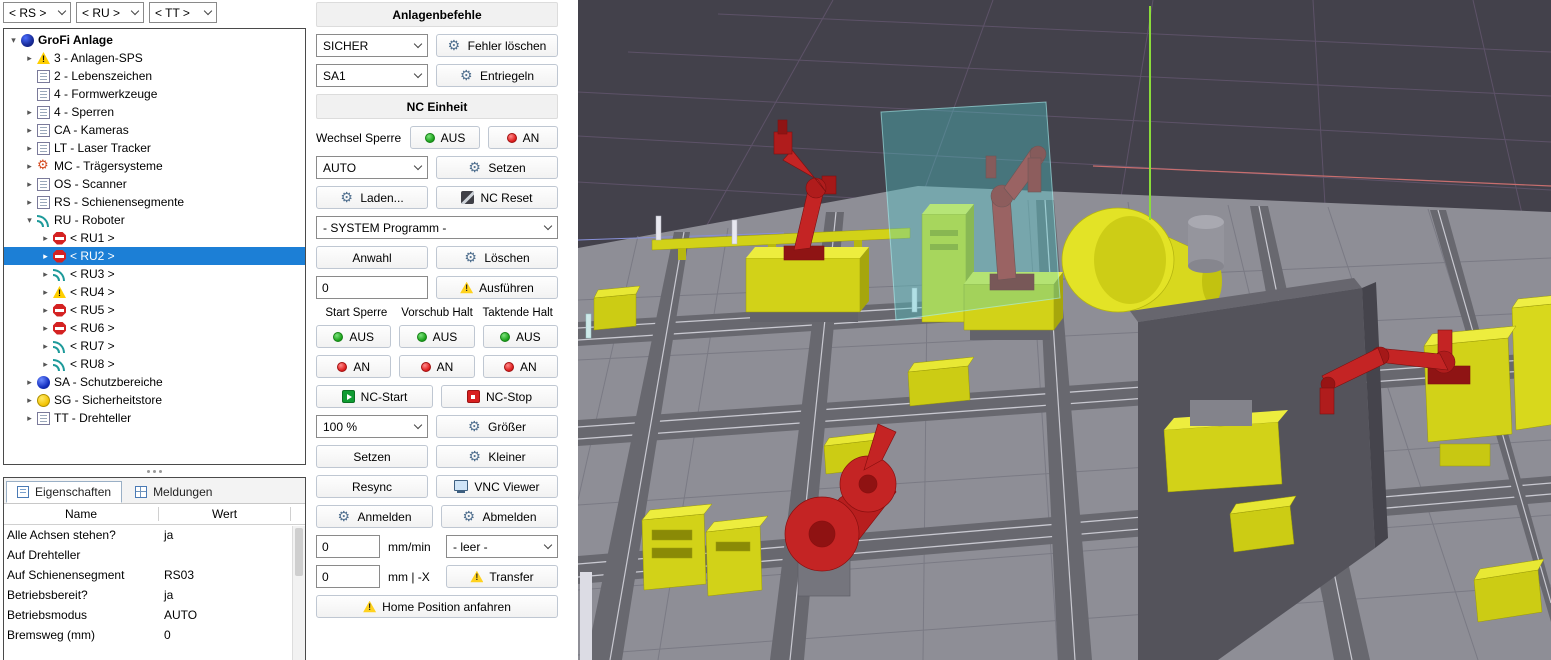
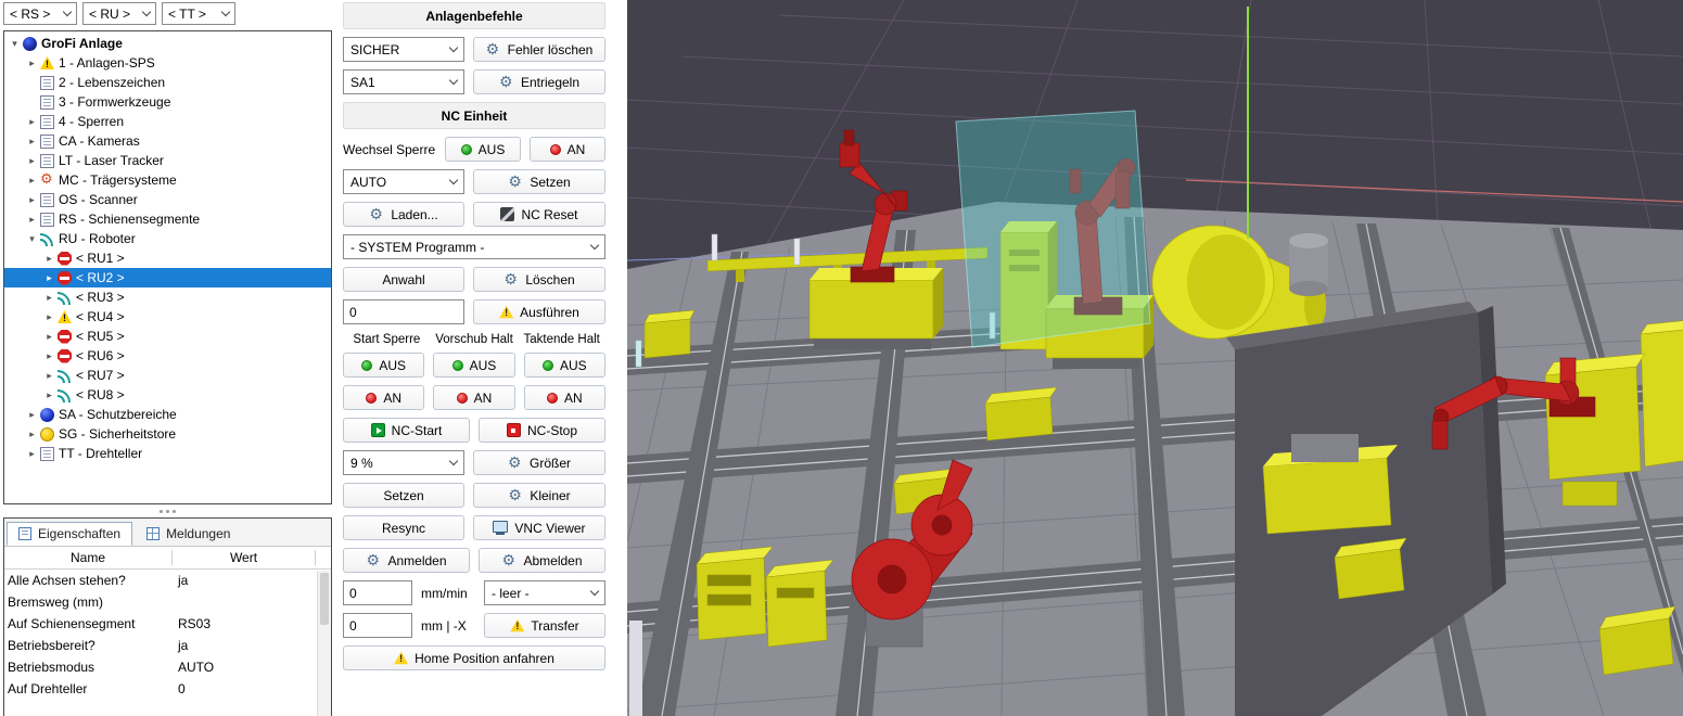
  < RS >
  < RU >
  < TT >
  ▾
  GroFi Anlage
  ▸
- 3 - Anlagen-SPS
+ 1 - Anlagen-SPS
  2 - Lebenszeichen
- 4 - Formwerkzeuge
+ 3 - Formwerkzeuge
  ▸
  4 - Sperren
  ▸
  CA - Kameras
  ▸
  LT - Laser Tracker
  ▸
  MC - Trägersysteme
  ▸
  OS - Scanner
  ▸
  RS - Schienensegmente
  ▾
  RU - Roboter
  ▸
  < RU1 >
  ▸
  < RU2 >
  ▸
  < RU3 >
  ▸
  < RU4 >
  ▸
  < RU5 >
  ▸
  < RU6 >
  ▸
  < RU7 >
  ▸
  < RU8 >
  ▸
  SA - Schutzbereiche
  ▸
  SG - Sicherheitstore
  ▸
  TT - Drehteller
  Eigenschaften
  Meldungen
  Name
  Wert
  Alle Achsen stehen?
  ja
- Auf Drehteller
+ Bremsweg (mm)
  Auf Schienensegment
  RS03
  Betriebsbereit?
  ja
  Betriebsmodus
  AUTO
- Bremsweg (mm)
+ Auf Drehteller
  0
  Anlagenbefehle
  SICHER
  Fehler löschen
  SA1
  Entriegeln
  NC Einheit
  Wechsel Sperre
  AUS
  AN
  AUTO
  Setzen
  Laden...
  NC Reset
  - SYSTEM Programm -
  Anwahl
  Löschen
  0
  Ausführen
  Start Sperre
  Vorschub Halt
  Taktende Halt
  AUS
  AUS
  AUS
  AN
  AN
  AN
  NC-Start
  NC-Stop
- 100 %
+ 9 %
  Größer
  Setzen
  Kleiner
  Resync
  VNC Viewer
  Anmelden
  Abmelden
  0
  mm/min
  - leer -
  0
  mm | -X
  Transfer
  Home Position anfahren
